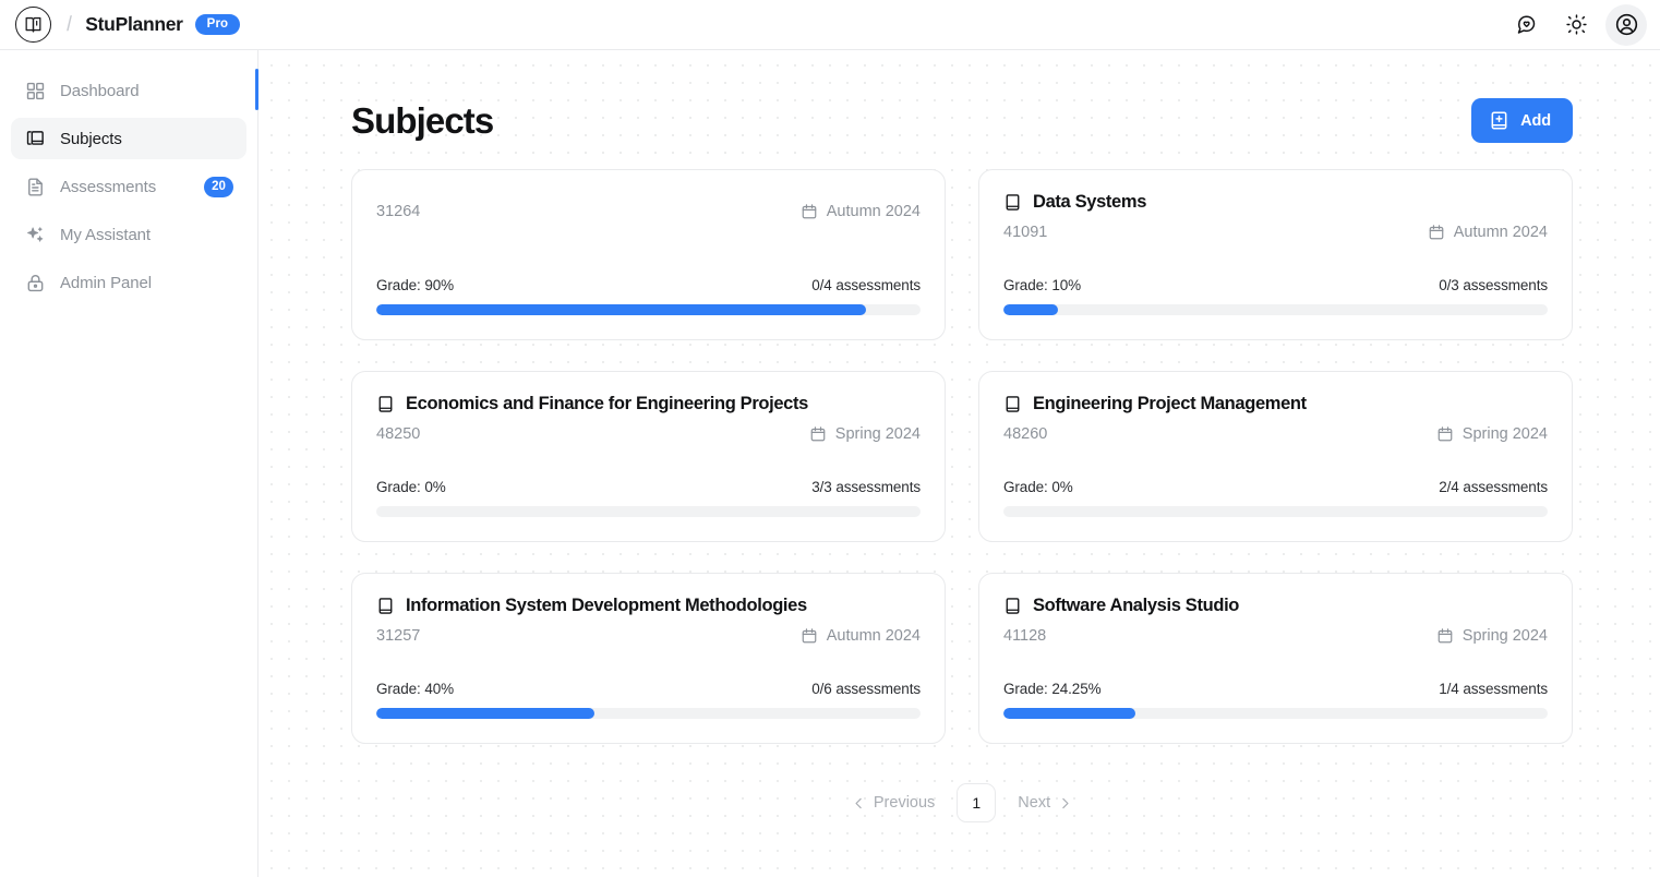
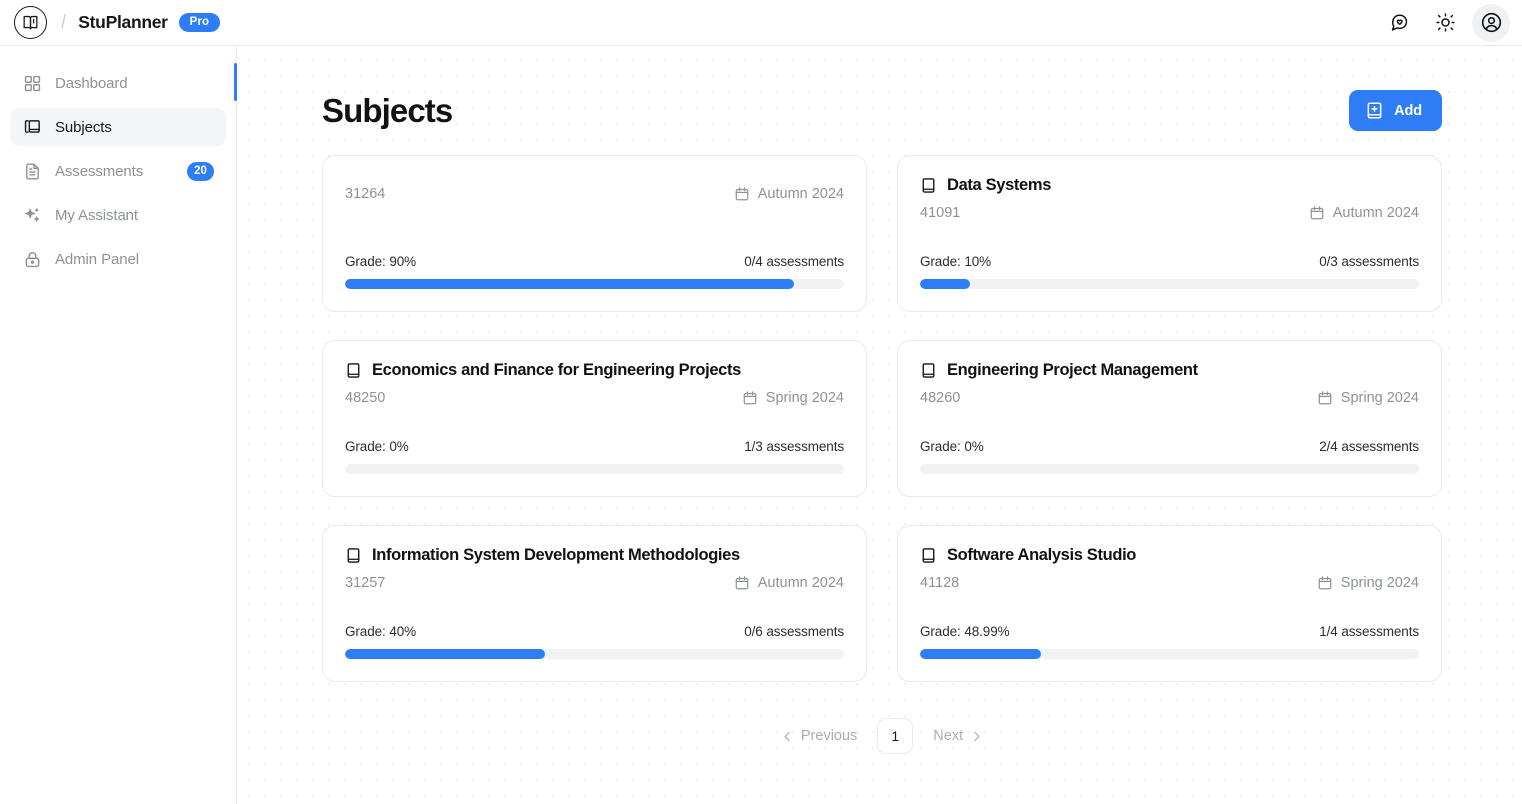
  StuPlanner
  Pro
  Dashboard
  Subjects
  Assessments
  20
  My Assistant
  Admin Panel
  Subjects
  Add
  31264
  Autumn 2024
  Grade: 90%
  0/4 assessments
  Data Systems
  41091
  Autumn 2024
  Grade: 10%
  0/3 assessments
  Economics and Finance for Engineering Projects
  48250
  Spring 2024
  Grade: 0%
- 3/3 assessments
+ 1/3 assessments
  Engineering Project Management
  48260
  Spring 2024
  Grade: 0%
  2/4 assessments
  Information System Development Methodologies
  31257
  Autumn 2024
  Grade: 40%
  0/6 assessments
  Software Analysis Studio
  41128
  Spring 2024
- Grade: 24.25%
+ Grade: 48.99%
  1/4 assessments
  Previous
  1
  Next
